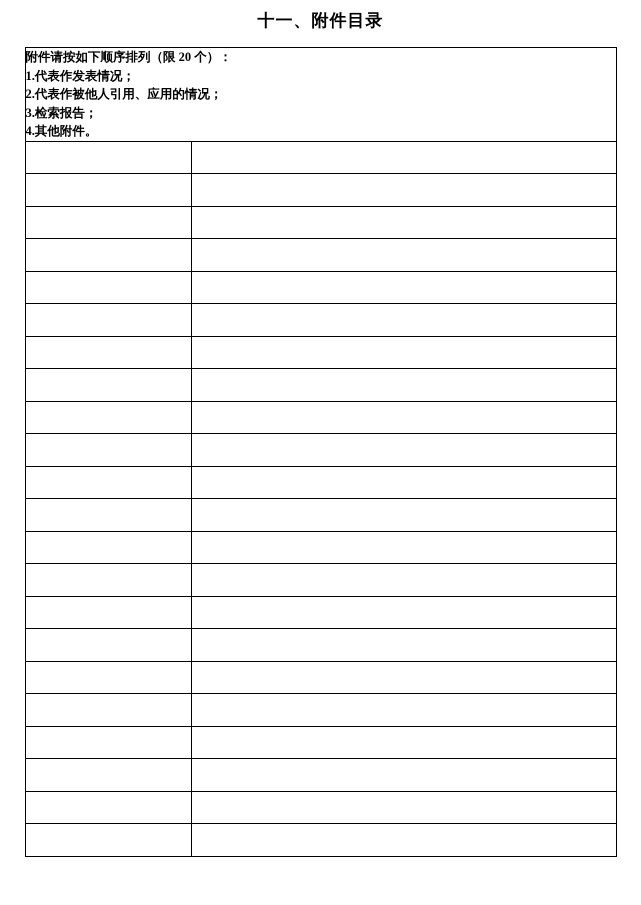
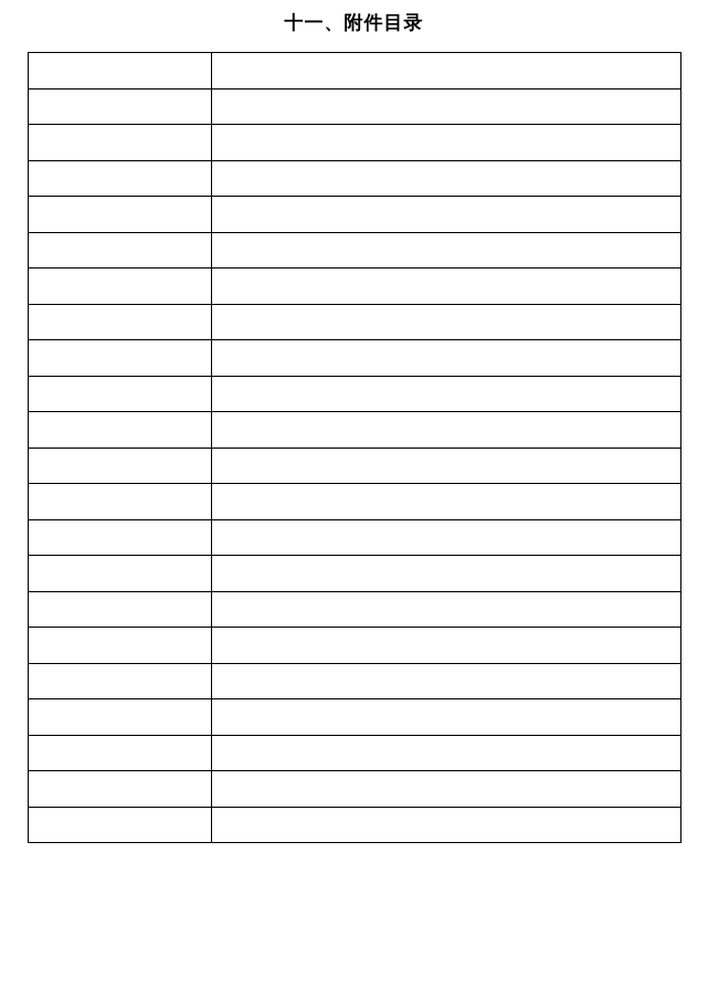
  十一、附件目录
- 附件请按如下顺序排列（限 20 个）： 1.代表作发表情况； 2.代表作被他人引用、应用的情况； 3.检索报告； 4.其他附件。
